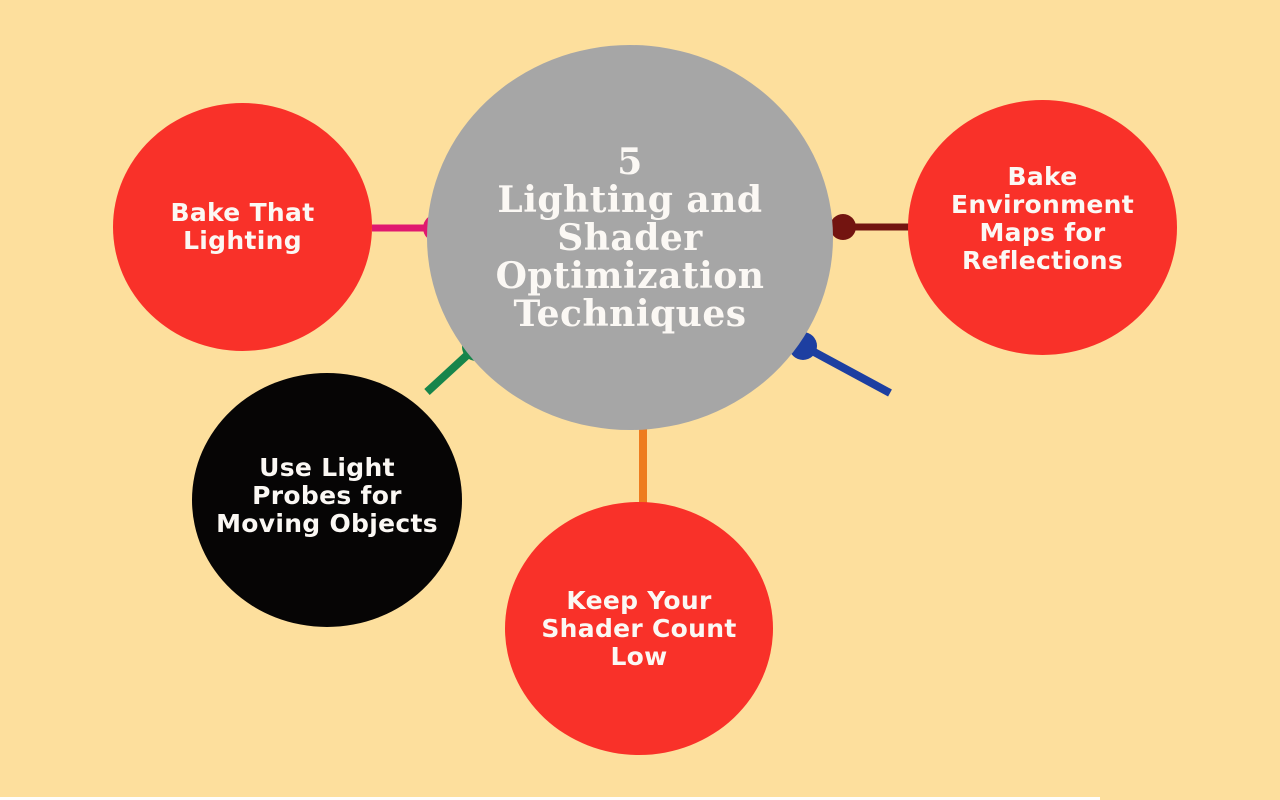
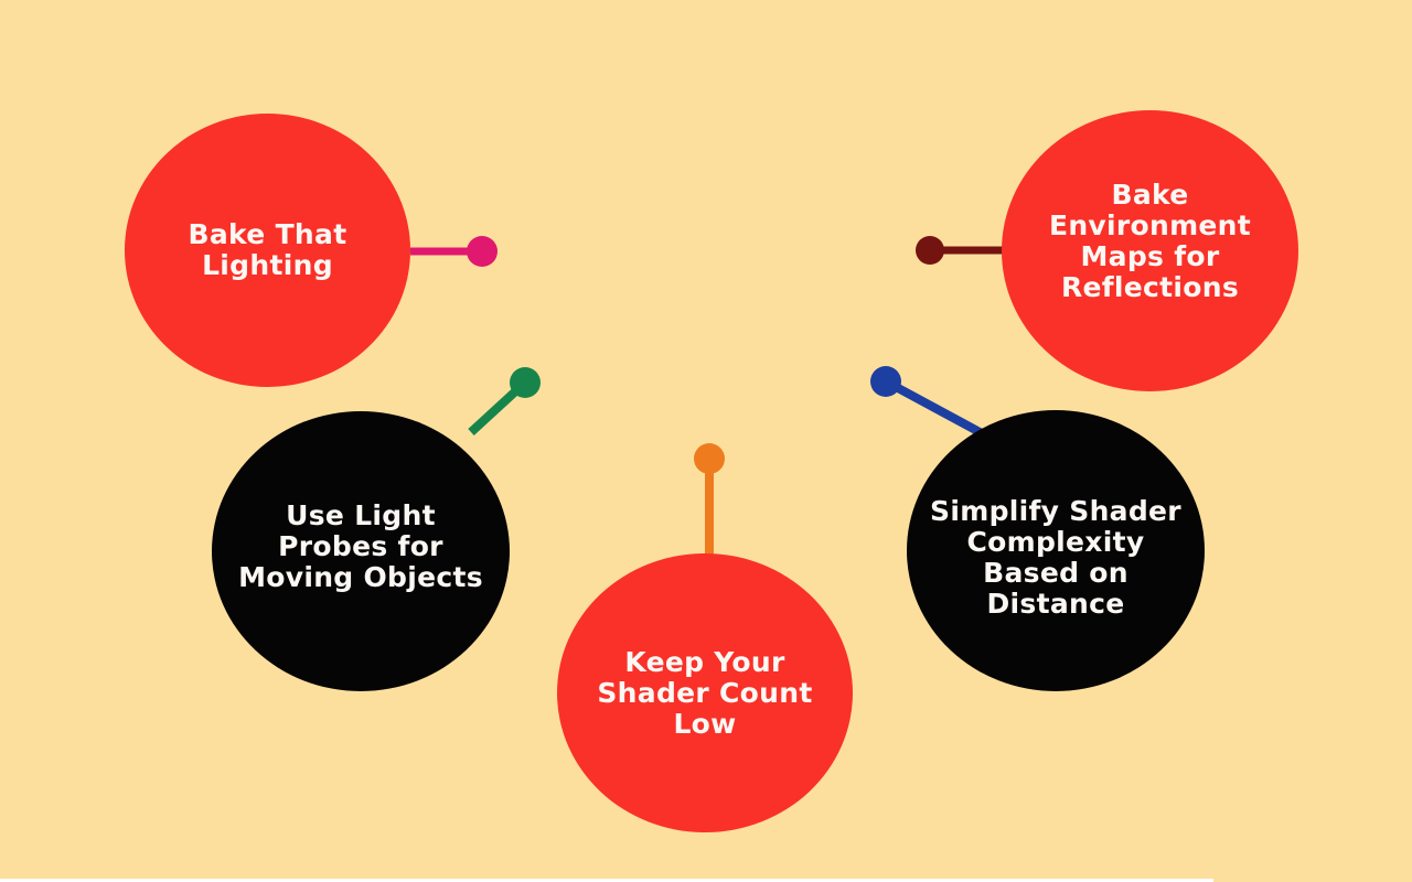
- 5
- Lighting and
- Shader
- Optimization
- Techniques
  Bake That
  Lighting
  Bake
  Environment
  Maps for
  Reflections
  Use Light
  Probes for
  Moving Objects
  Keep Your
  Shader Count
  Low
+ Simplify Shader
+ Complexity
+ Based on
+ Distance
